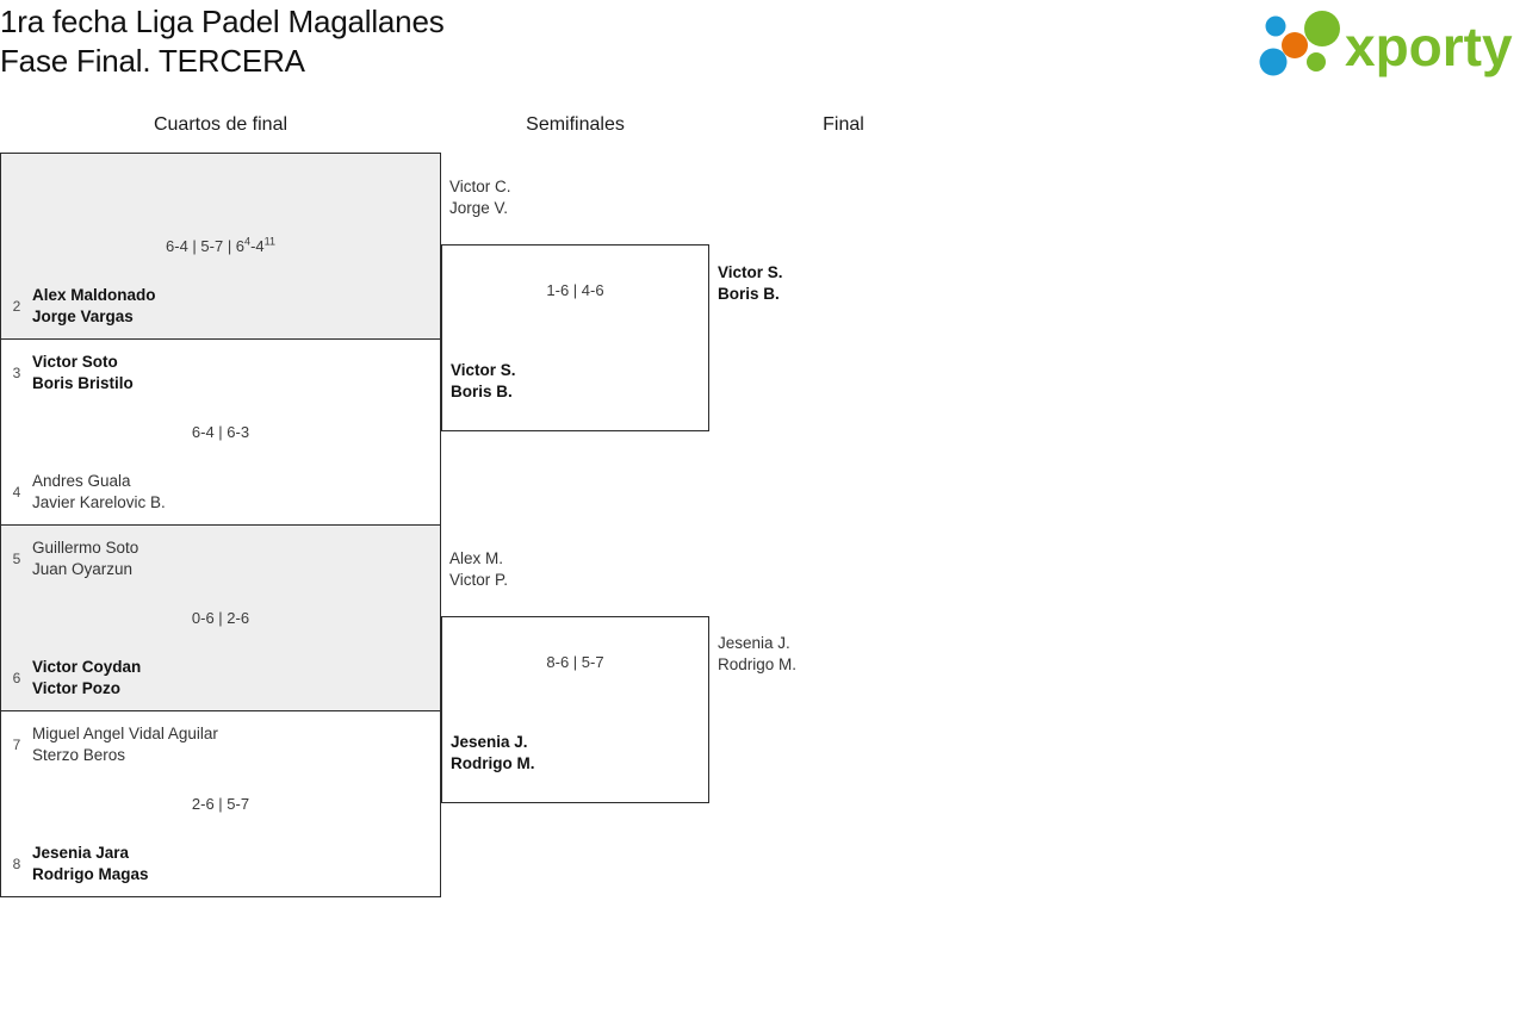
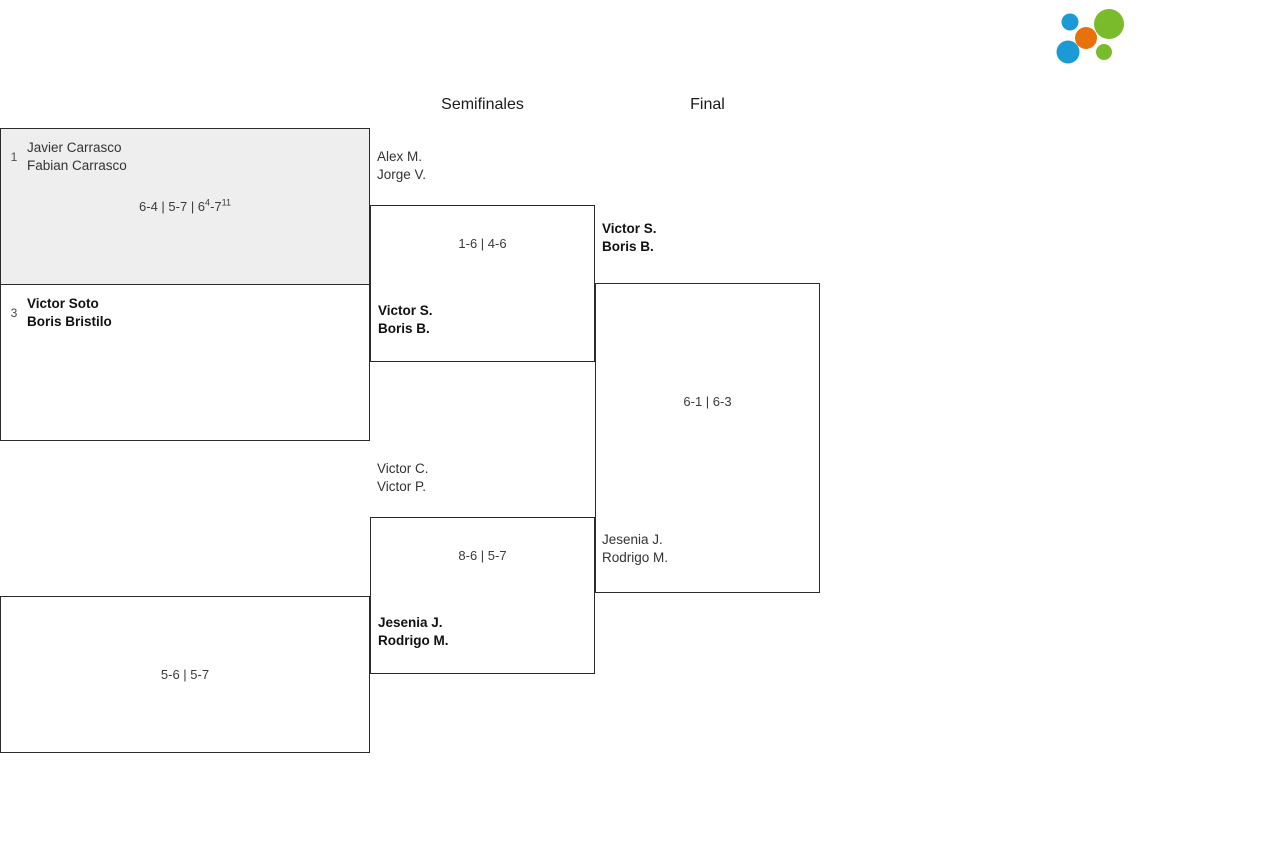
- 1ra fecha Liga Padel Magallanes
- Fase Final. TERCERA
- xporty
- Cuartos de final
  Semifinales
  Final
+ 1
+ Javier Carrasco
+ Fabian Carrasco
- 6-4 | 5-7 | 64-411
+ 6-4 | 5-7 | 64-711
- 2
- Alex Maldonado
- Jorge Vargas
  3
  Victor Soto
  Boris Bristilo
- 6-4 | 6-3
- 4
- Andres Guala
- Javier Karelovic B.
- 5
- Guillermo Soto
- Juan Oyarzun
- 0-6 | 2-6
- 6
- Victor Coydan
- Victor Pozo
- 7
- Miguel Angel Vidal Aguilar
- Sterzo Beros
- 2-6 | 5-7
+ 5-6 | 5-7
- 8
- Jesenia Jara
- Rodrigo Magas
- Victor C.
+ Alex M.
  Jorge V.
  1-6 | 4-6
  Victor S.
  Boris B.
- Alex M.
+ Victor C.
  Victor P.
  8-6 | 5-7
  Jesenia J.
  Rodrigo M.
  Victor S.
  Boris B.
+ 6-1 | 6-3
  Jesenia J.
  Rodrigo M.
